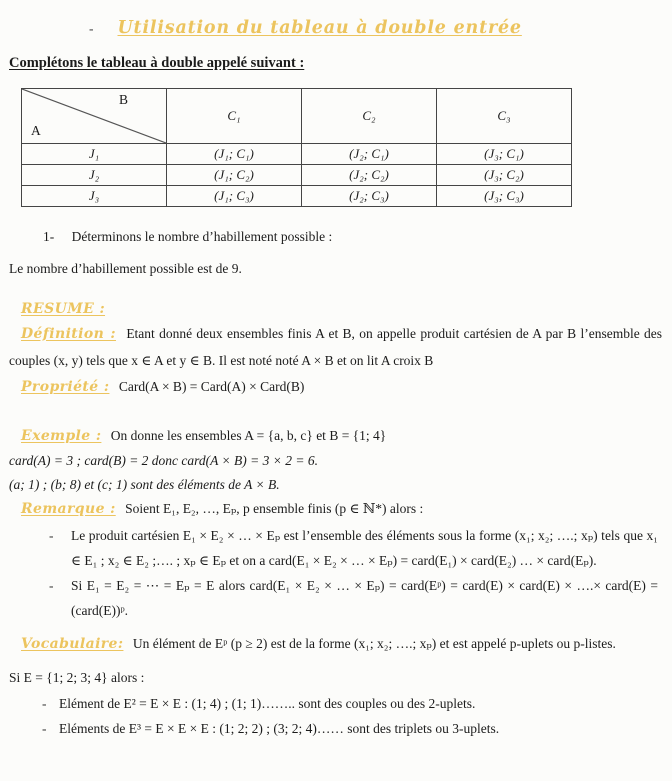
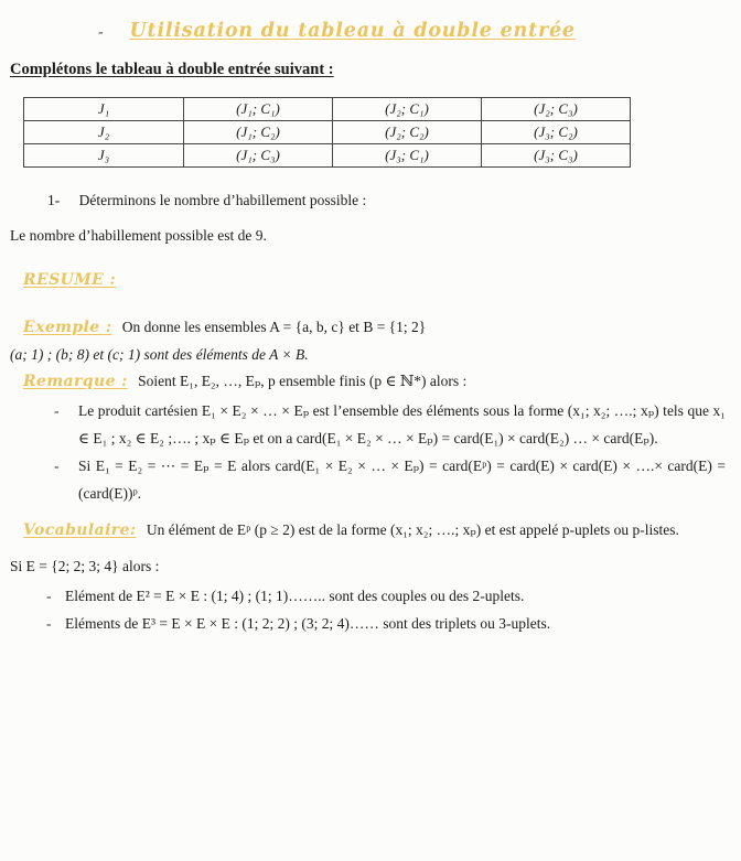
  -
  Utilisation du tableau à double entrée
- Complétons le tableau à double appelé suivant :
+ Complétons le tableau à double entrée suivant :
- B A	C₁	C₂	C₃
- J₁	(J₁; C₁)	(J₂; C₁)	(J₃; C₁)
+ J₁	(J₁; C₁)	(J₂; C₁)	(J₂; C₃)
  J₂	(J₁; C₂)	(J₂; C₂)	(J₃; C₂)
- J₃	(J₁; C₃)	(J₂; C₃)	(J₃; C₃)
+ J₃	(J₁; C₃)	(J₃; C₁)	(J₃; C₃)
  1- Déterminons le nombre d’habillement possible :
  Le nombre d’habillement possible est de 9.
  RESUME :
- Définition : Etant donné deux ensembles finis A et B, on appelle produit cartésien de A par B l’ensemble des couples (x, y) tels que x ∈ A et y ∈ B. Il est noté noté A × B et on lit A croix B
- Propriété : Card(A × B) = Card(A) × Card(B)
- Exemple : On donne les ensembles A = {a, b, c} et B = {1; 4}
+ Exemple : On donne les ensembles A = {a, b, c} et B = {1; 2}
- card(A) = 3 ; card(B) = 2 donc card(A × B) = 3 × 2 = 6.
  (a; 1) ; (b; 8) et (c; 1) sont des éléments de A × B.
  Remarque : Soient E₁, E₂, …, Eₚ, p ensemble finis (p ∈ ℕ*) alors :
  -
  Le produit cartésien E₁ × E₂ × … × Eₚ est l’ensemble des éléments sous la forme (x₁; x₂; ….; xₚ) tels que x₁ ∈ E₁ ; x₂ ∈ E₂ ;…. ; xₚ ∈ Eₚ et on a card(E₁ × E₂ × … × Eₚ) = card(E₁) × card(E₂) … × card(Eₚ).
  -
  Si E₁ = E₂ = ⋯ = Eₚ = E alors card(E₁ × E₂ × … × Eₚ) = card(Eᵖ) = card(E) × card(E) × ….× card(E) = (card(E))ᵖ.
  Vocabulaire: Un élément de Eᵖ (p ≥ 2) est de la forme (x₁; x₂; ….; xₚ) et est appelé p-uplets ou p-listes.
- Si E = {1; 2; 3; 4} alors :
+ Si E = {2; 2; 3; 4} alors :
  -
  Elément de E² = E × E : (1; 4) ; (1; 1)…….. sont des couples ou des 2-uplets.
  -
  Eléments de E³ = E × E × E : (1; 2; 2) ; (3; 2; 4)…… sont des triplets ou 3-uplets.
